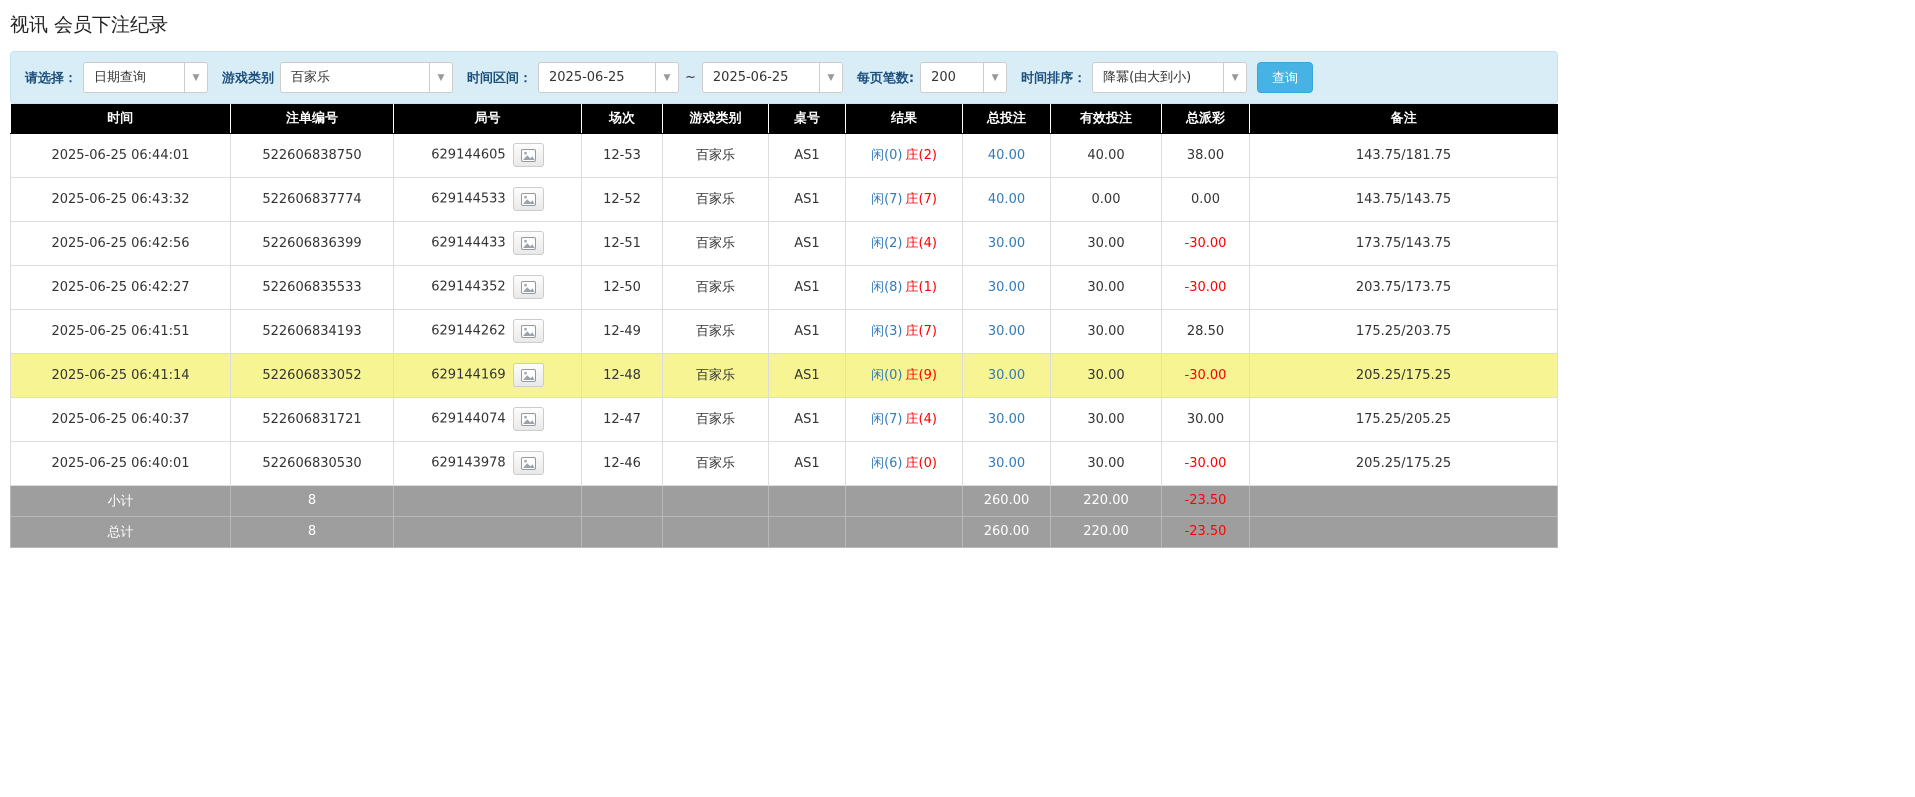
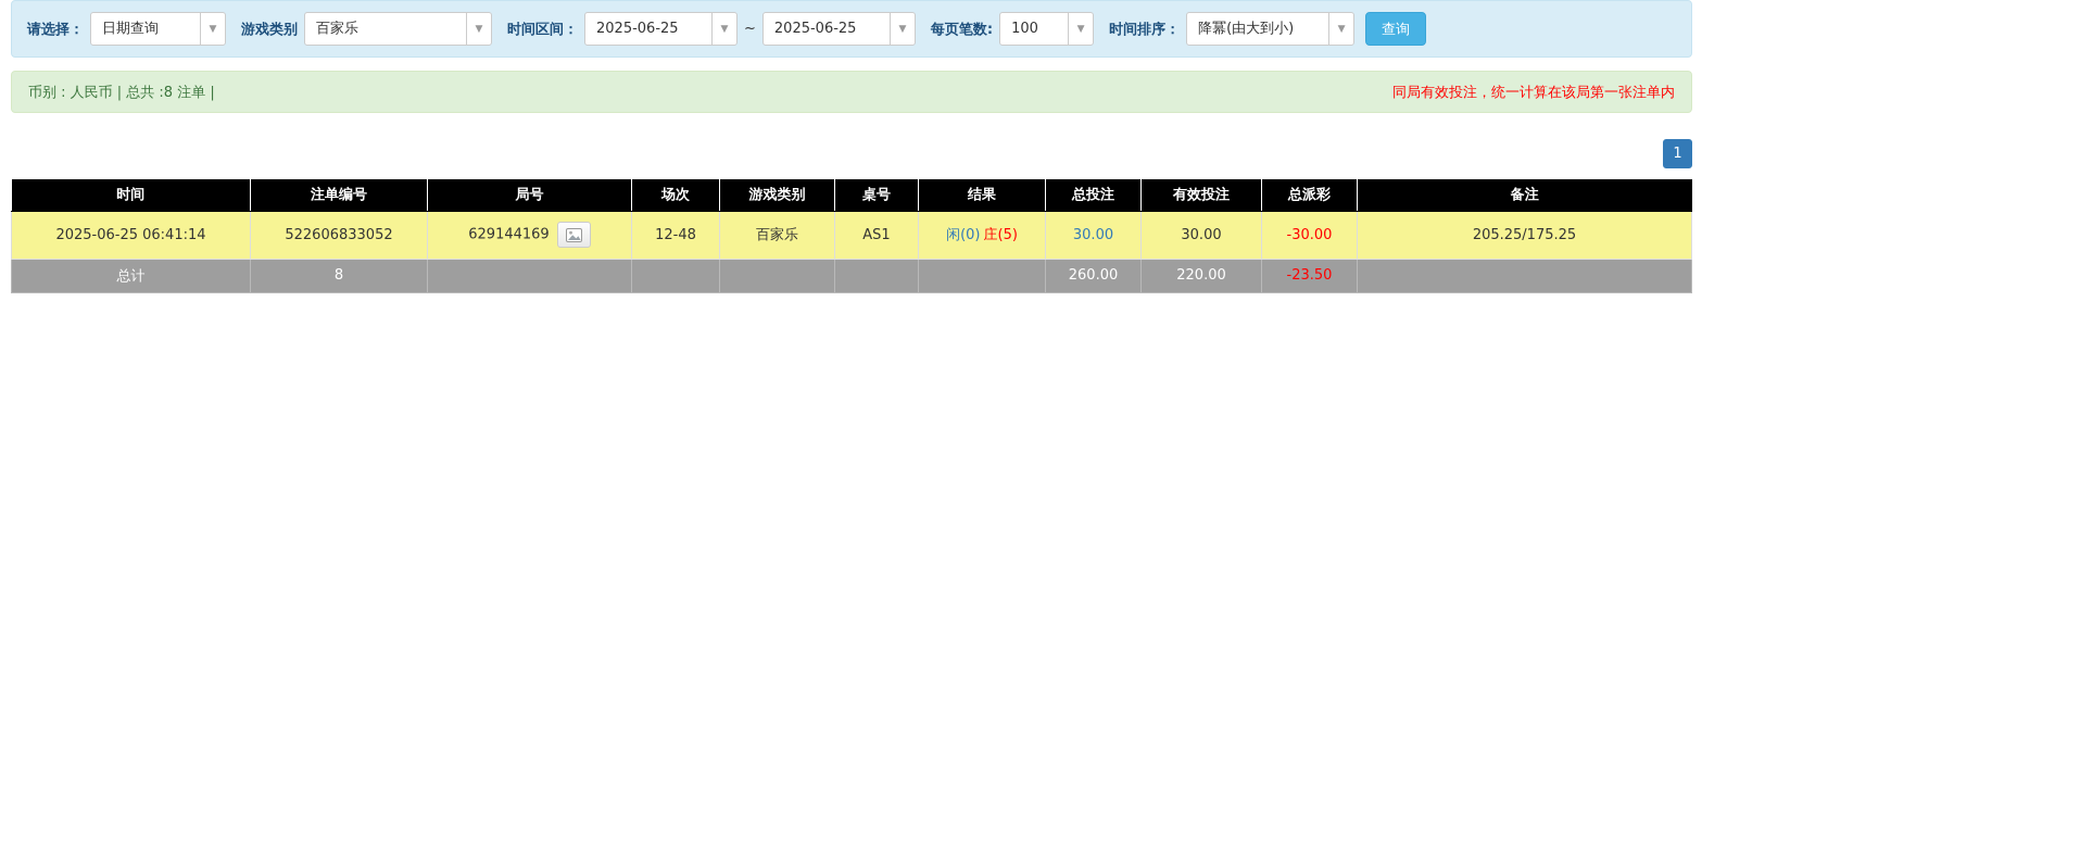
- 视讯 会员下注纪录
  请选择：
  日期查询
  ▼
  游戏类别
  百家乐
  ▼
  时间区间：
  2025-06-25
  ▼
  ~
  2025-06-25
  ▼
  每页笔数:
- 200
+ 100
  ▼
  时间排序：
  降冪(由大到小)
  ▼
  查询
+ 币别 : 人民币 | 总共 :8 注单 |
+ 同局有效投注，统一计算在该局第一张注单内
+ 1
  时间	注单编号	局号	场次	游戏类别	桌号	结果	总投注	有效投注	总派彩	备注
- 2025-06-25 06:44:01	522606838750	629144605	12-53	百家乐	AS1	闲(0) 庄(2)	40.00	40.00	38.00	143.75/181.75
- 2025-06-25 06:43:32	522606837774	629144533	12-52	百家乐	AS1	闲(7) 庄(7)	40.00	0.00	0.00	143.75/143.75
- 2025-06-25 06:42:56	522606836399	629144433	12-51	百家乐	AS1	闲(2) 庄(4)	30.00	30.00	-30.00	173.75/143.75
- 2025-06-25 06:42:27	522606835533	629144352	12-50	百家乐	AS1	闲(8) 庄(1)	30.00	30.00	-30.00	203.75/173.75
- 2025-06-25 06:41:51	522606834193	629144262	12-49	百家乐	AS1	闲(3) 庄(7)	30.00	30.00	28.50	175.25/203.75
- 2025-06-25 06:41:14	522606833052	629144169	12-48	百家乐	AS1	闲(0) 庄(9)	30.00	30.00	-30.00	205.25/175.25
+ 2025-06-25 06:41:14	522606833052	629144169	12-48	百家乐	AS1	闲(0) 庄(5)	30.00	30.00	-30.00	205.25/175.25
- 2025-06-25 06:40:37	522606831721	629144074	12-47	百家乐	AS1	闲(7) 庄(4)	30.00	30.00	30.00	175.25/205.25
- 2025-06-25 06:40:01	522606830530	629143978	12-46	百家乐	AS1	闲(6) 庄(0)	30.00	30.00	-30.00	205.25/175.25
- 小计	8						260.00	220.00	-23.50
  总计	8						260.00	220.00	-23.50
